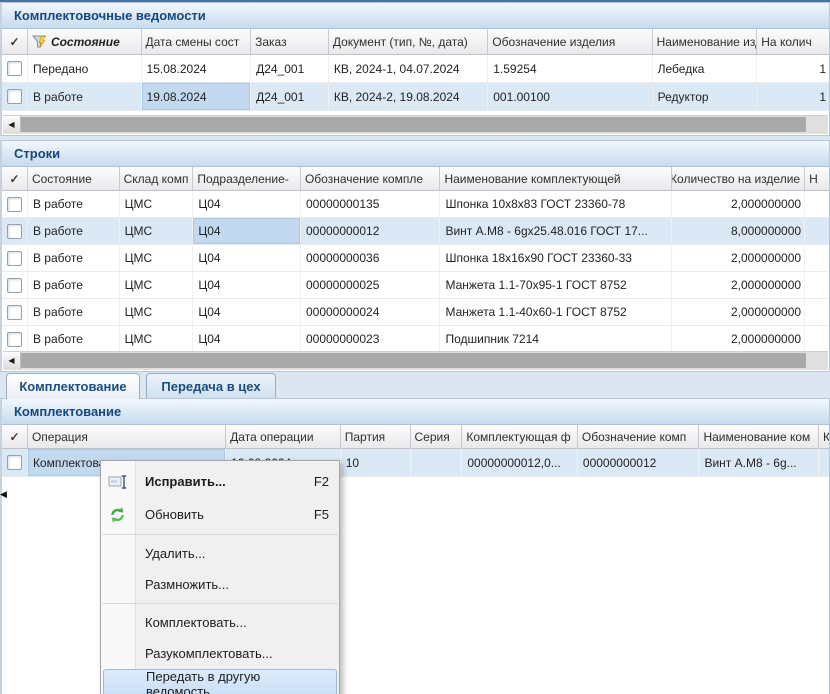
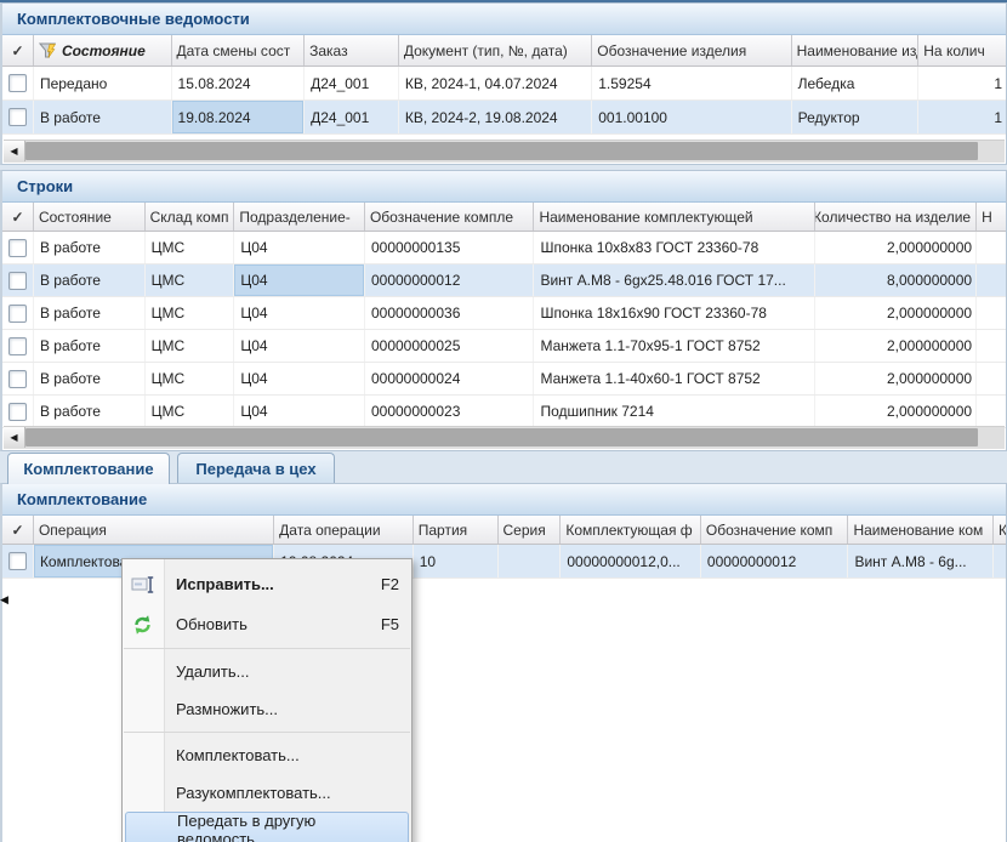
  Комплектовочные ведомости
  ✓
  Состояние
  Дата смены сост
  Заказ
  Документ (тип, №, дата)
  Обозначение изделия
  Наименование из
  На колич
  Передано
  15.08.2024
  Д24_001
  КВ, 2024-1, 04.07.2024
  1.59254
  Лебедка
  1
  В работе
  19.08.2024
  Д24_001
  КВ, 2024-2, 19.08.2024
  001.00100
  Редуктор
  1
  ◀
  Строки
  ✓
  Состояние
  Склад комп
  Подразделение-
  Обозначение компле
  Наименование комплектующей
  Количество на изделие
  Н
  В работе
  ЦМС
  Ц04
  00000000135
  Шпонка 10х8х83 ГОСТ 23360-78
  2,000000000
  В работе
  ЦМС
  Ц04
  00000000012
  Винт А.М8 - 6gх25.48.016 ГОСТ 17...
  8,000000000
  В работе
  ЦМС
  Ц04
  00000000036
- Шпонка 18х16х90 ГОСТ 23360-33
+ Шпонка 18х16х90 ГОСТ 23360-78
  2,000000000
  В работе
  ЦМС
  Ц04
  00000000025
  Манжета 1.1-70х95-1 ГОСТ 8752
  2,000000000
  В работе
  ЦМС
  Ц04
  00000000024
  Манжета 1.1-40х60-1 ГОСТ 8752
  2,000000000
  В работе
  ЦМС
  Ц04
  00000000023
  Подшипник 7214
  2,000000000
  ◀
  Комплектование
  Передача в цех
  Комплектование
  ✓
  Операция
  Дата операции
  Партия
  Серия
  Комплектующая ф
  Обозначение комп
  Наименование ком
  К
  Комплектов
  10
  00000000012,0...
  00000000012
  Винт А.М8 - 6g...
  ◀
  Исправить...
  F2
  Обновить
  F5
  Удалить...
  Размножить...
  Комплектовать...
  Разукомплектовать...
  Передать в другую ведомость...
